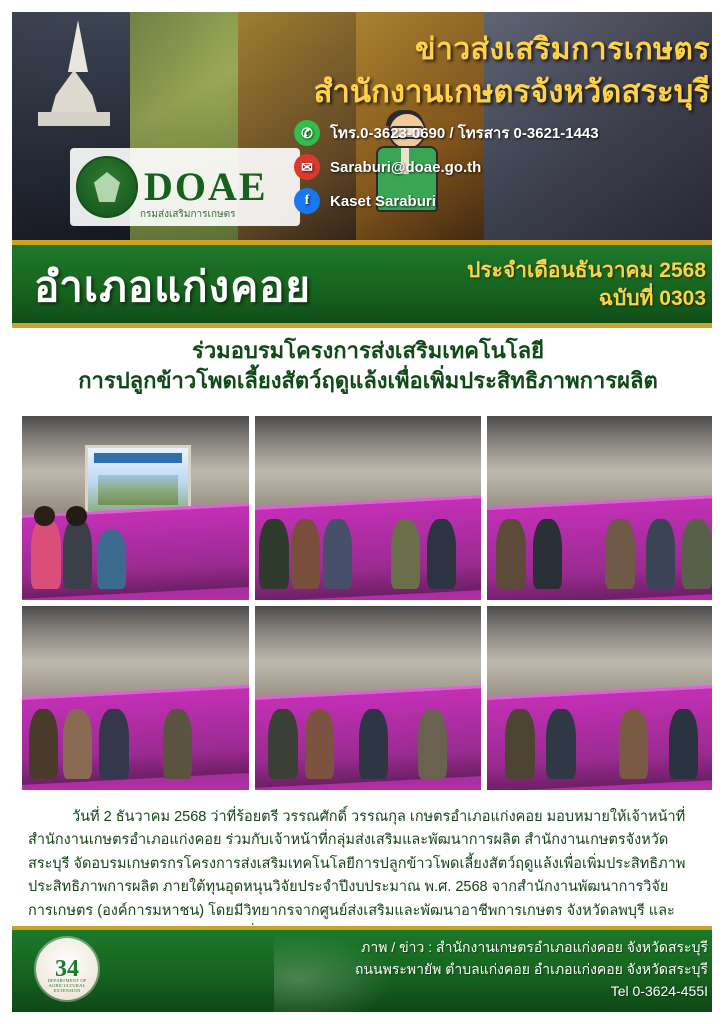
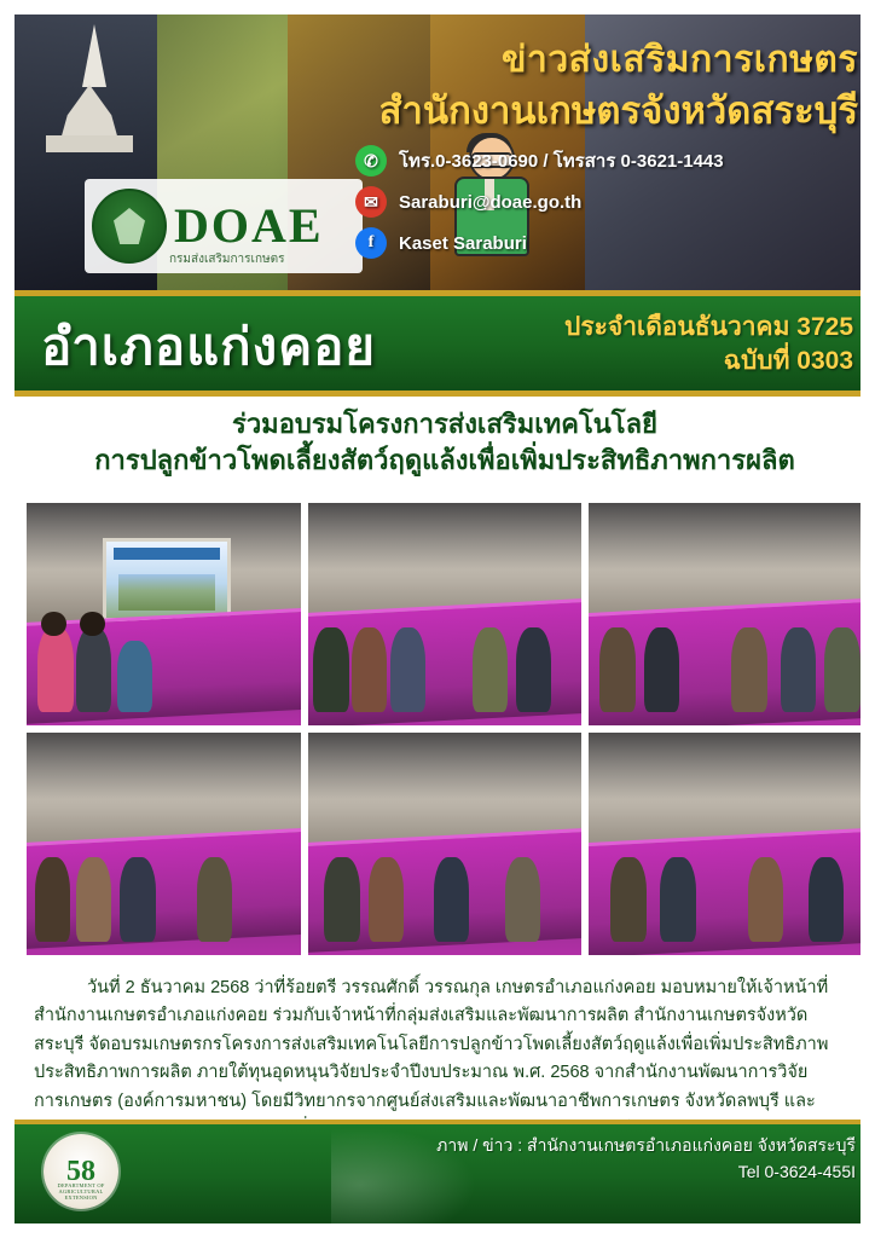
  DOAE
  กรมส่งเสริมการเกษตร
  ข่าวส่งเสริมการเกษตร
  สำนักงานเกษตรจังหวัดสระบุรี
  ✆
  โทร.0-3623-0690 / โทรสาร 0-3621-1443
  ✉
  Saraburi@doae.go.th
  f
  Kaset Saraburi
  อำเภอแก่งคอย
- ประจำเดือนธันวาคม 2568
+ ประจำเดือนธันวาคม 3725
  ฉบับที่ 0303
  ร่วมอบรมโครงการส่งเสริมเทคโนโลยี
  การปลูกข้าวโพดเลี้ยงสัตว์ฤดูแล้งเพื่อเพิ่มประสิทธิภาพการผลิต
  วันที่ 2 ธันวาคม 2568 ว่าที่ร้อยตรี วรรณศักดิ์ วรรณกุล เกษตรอำเภอแก่งคอย มอบหมายให้เจ้าหน้าที่สำนักงานเกษตรอำเภอแก่งคอย ร่วมกับเจ้าหน้าที่กลุ่มส่งเสริมและพัฒนาการผลิต สำนักงานเกษตรจังหวัดสระบุรี จัดอบรมเกษตรกรโครงการส่งเสริมเทคโนโลยีการปลูกข้าวโพดเลี้ยงสัตว์ฤดูแล้งเพื่อเพิ่มประสิทธิภาพประสิทธิภาพการผลิต ภายใต้ทุนอุดหนุนวิจัยประจำปีงบประมาณ พ.ศ. 2568 จากสำนักงานพัฒนาการวิจัยการเกษตร (องค์การมหาชน) โดยมีวิทยากรจากศูนย์ส่งเสริมและพัฒนาอาชีพการเกษตร จังหวัดลพบุรี และ
- 34
+ 58
  ภาพ / ข่าว : สำนักงานเกษตรอำเภอแก่งคอย จังหวัดสระบุรี
- ถนนพระพายัพ ตำบลแก่งคอย อำเภอแก่งคอย จังหวัดสระบุรี
  Tel 0-3624-455I
